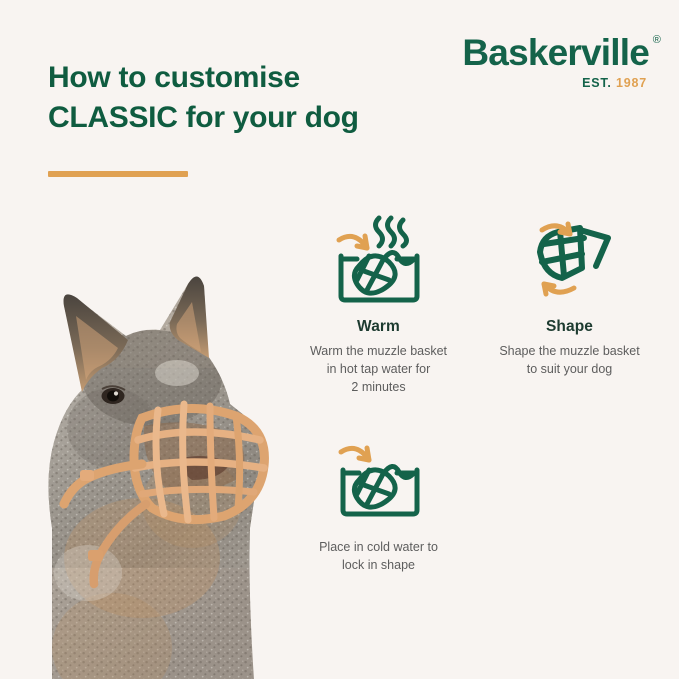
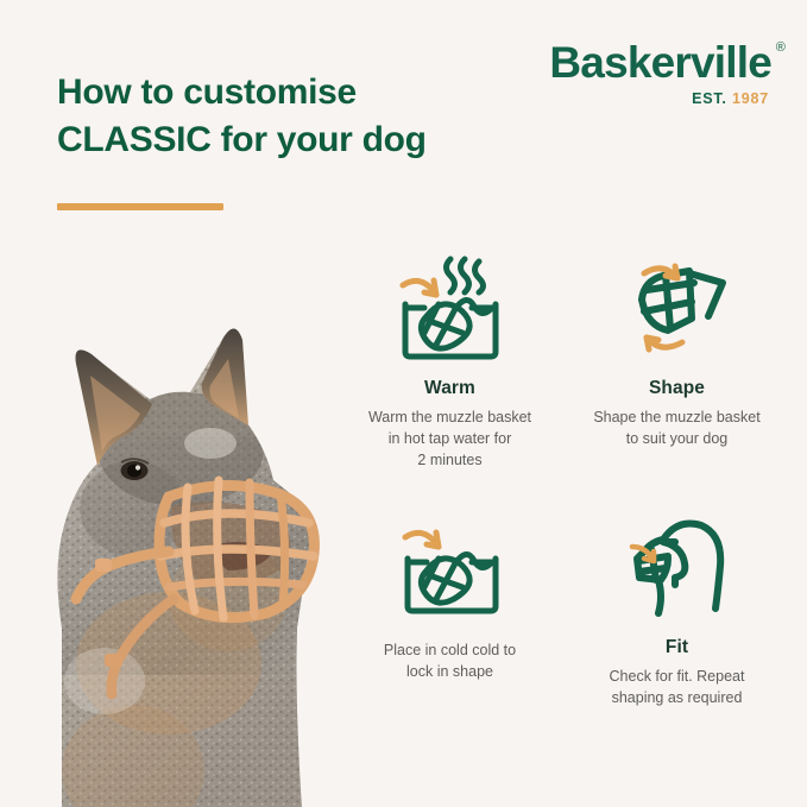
  How to customise
  CLASSIC for your dog
  Baskerville
  ®
  EST. 1987
  Warm
  Warm the muzzle basket
  in hot tap water for
  2 minutes
  Shape
  Shape the muzzle basket
  to suit your dog
- Place in cold water to
+ Place in cold cold to
  lock in shape
+ Fit
+ Check for fit. Repeat
+ shaping as required
